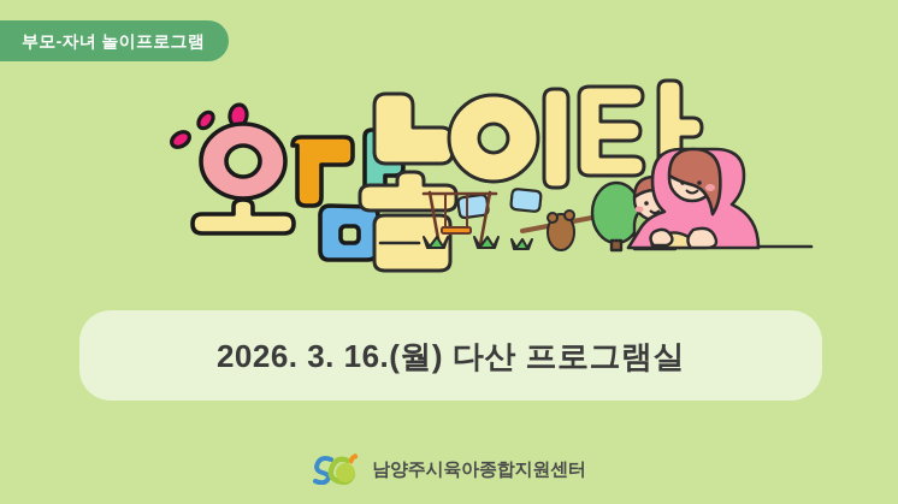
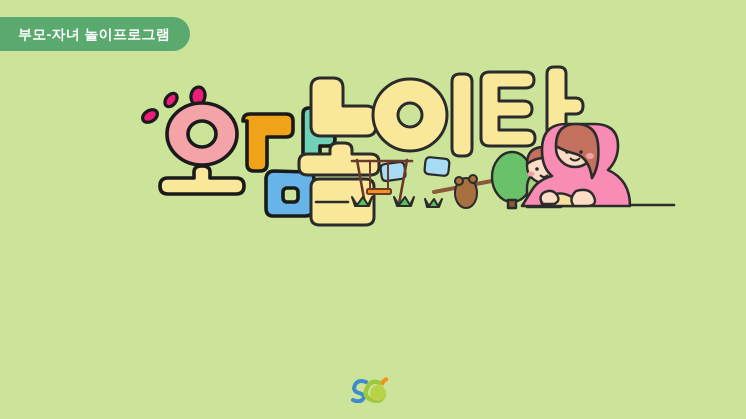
  부모-자녀 놀이프로그램
- 2026. 3. 16.(월) 다산 프로그램실
- 남양주시육아종합지원센터
